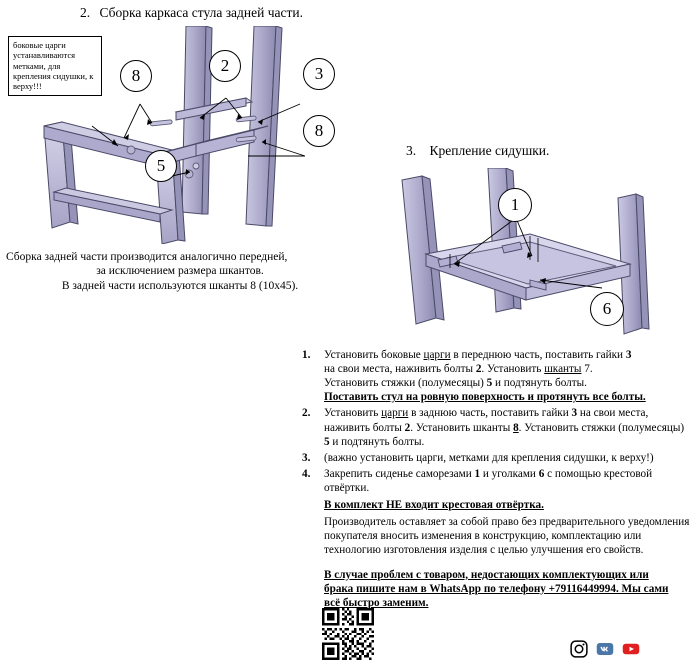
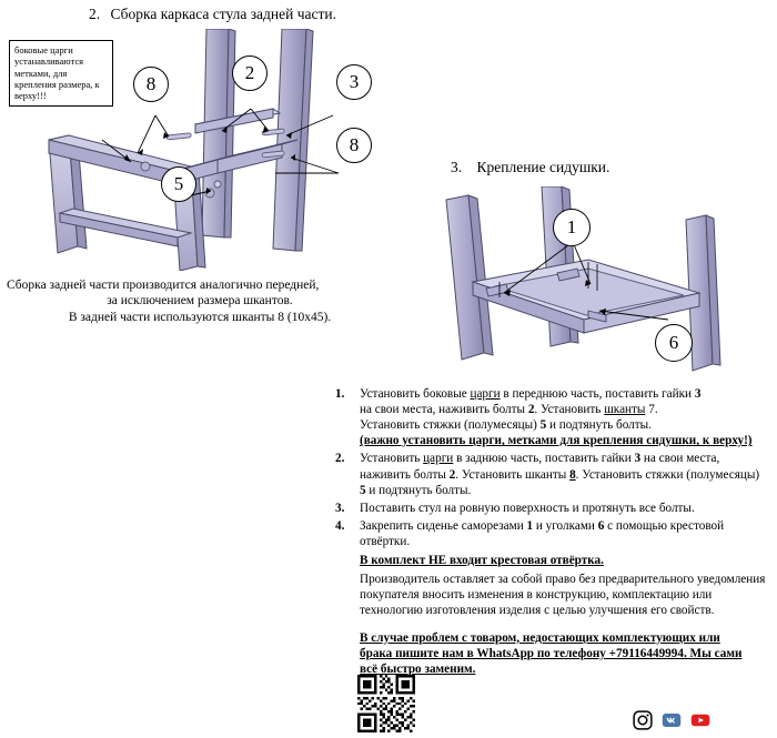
  2. Сборка каркаса стула задней части.
- боковые царги устанавливаются метками, для крепления сидушки, к верху!!!
+ боковые царги устанавливаются метками, для крепления размера, к верху!!!
  8
  2
  3
  8
  5
  Сборка задней части производится аналогично передней,
  за исключением размера шкантов.
  В задней части используются шканты 8 (10х45).
  3. Крепление сидушки.
  1
  6
  1.
  Установить боковые царги в переднюю часть, поставить гайки 3
  на свои места, наживить болты 2. Установить шканты 7.
  Установить стяжки (полумесяцы) 5 и подтянуть болты.
- Поставить стул на ровную поверхность и протянуть все болты.
+ (важно установить царги, метками для крепления сидушки, к верху!)
  2.
  Установить царги в заднюю часть, поставить гайки 3 на свои места,
  наживить болты 2. Установить шканты 8. Установить стяжки (полумесяцы)
  5 и подтянуть болты.
  3.
- (важно установить царги, метками для крепления сидушки, к верху!)
+ Поставить стул на ровную поверхность и протянуть все болты.
  4.
  Закрепить сиденье саморезами 1 и уголками 6 с помощью крестовой
  отвёртки.
  В комплект НЕ входит крестовая отвёртка.
  Производитель оставляет за собой право без предварительного уведомления
  покупателя вносить изменения в конструкцию, комплектацию или
  технологию изготовления изделия с целью улучшения его свойств.
  В случае проблем с товаром, недостающих комплектующих или
  брака пишите нам в WhatsApp по телефону +79116449994. Мы сами
  всё быстро заменим.
